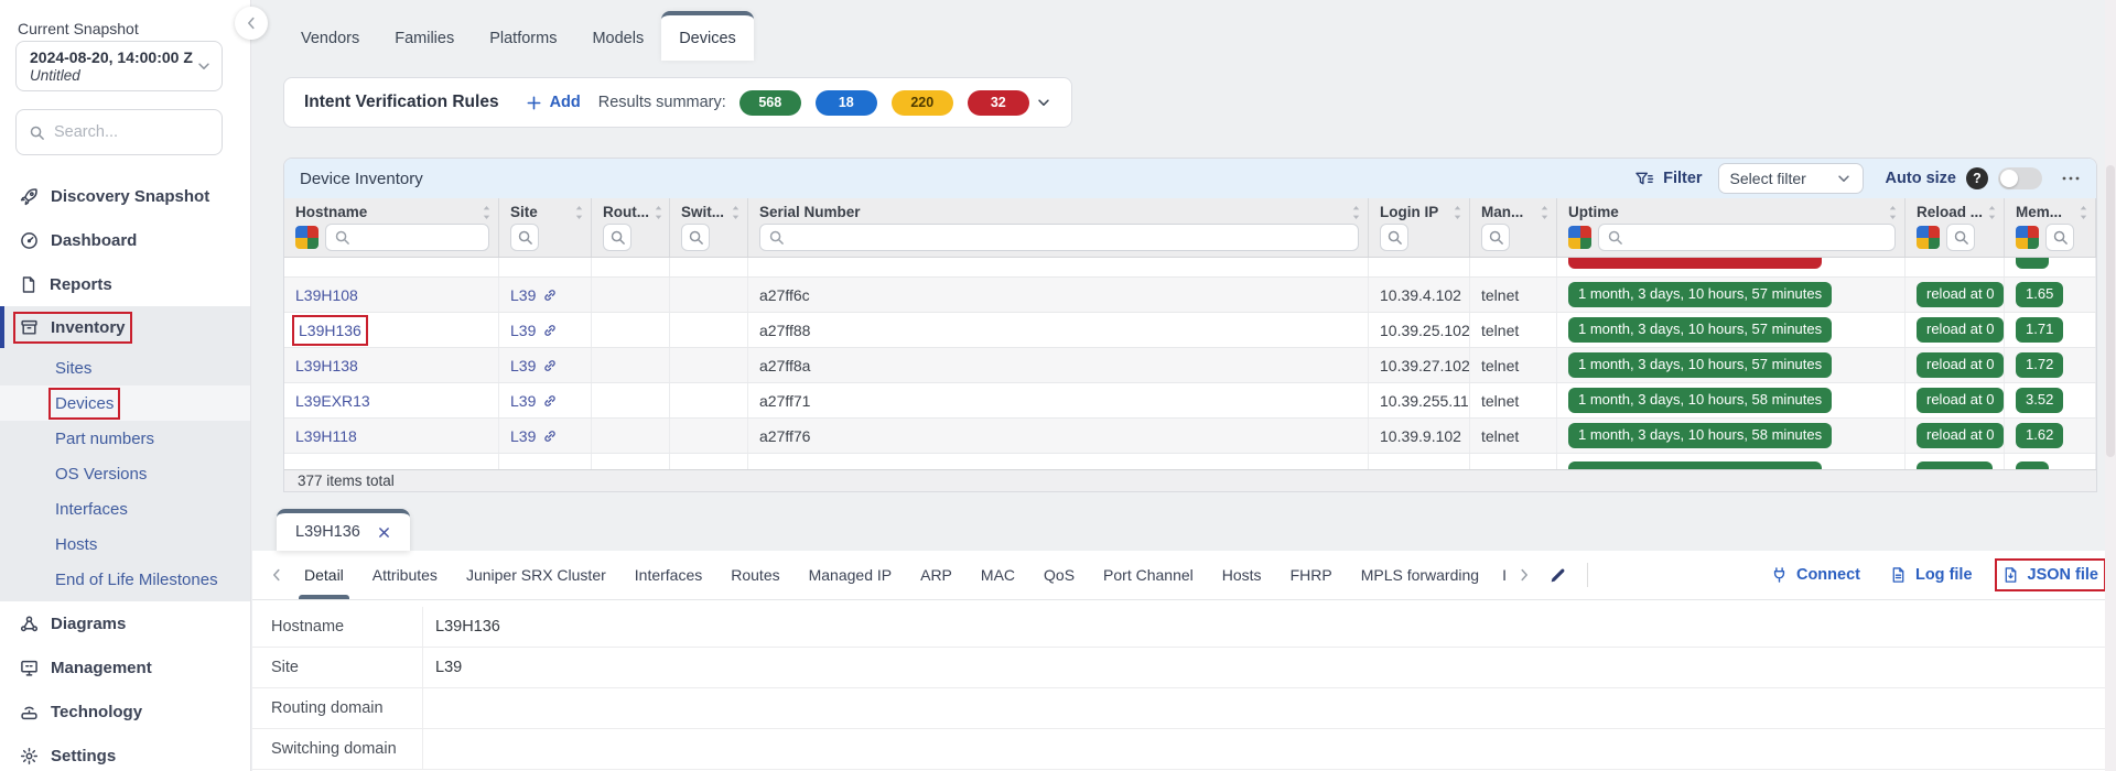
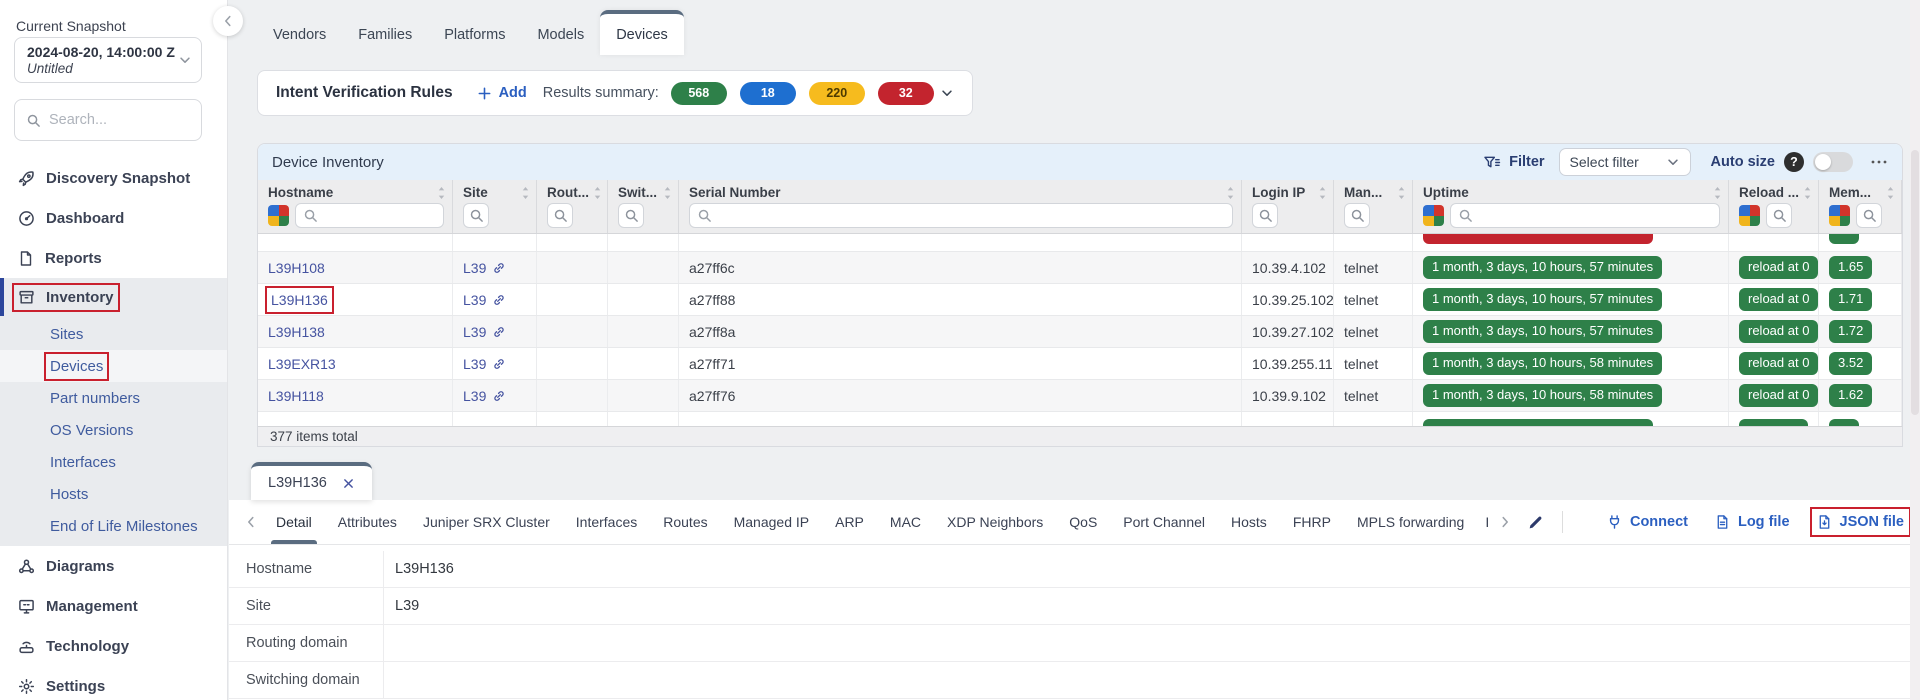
  Current Snapshot
  2024-08-20, 14:00:00 Z
  Untitled
  Search...
  Discovery Snapshot
  Dashboard
  Reports
  Inventory
  Sites
  Devices
  Part numbers
  OS Versions
  Interfaces
  Hosts
  End of Life Milestones
  Diagrams
  Management
  Technology
  Settings
  Vendors
  Families
  Platforms
  Models
  Devices
  Intent Verification Rules
  Add
  Results summary:
  568
  18
  220
  32
  Device Inventory
  Filter
  Select filter
  Auto size
  ?
  Hostname
  Site
  Rout...
  Swit...
  Serial Number
  Login IP
  Man...
  Uptime
  Reload ...
  Mem...
  L39H108
  L39
  a27ff6c
  10.39.4.102
  telnet
  1 month, 3 days, 10 hours, 57 minutes
  reload at 0
  1.65
  L39H136
  L39
  a27ff88
  10.39.25.102
  telnet
  1 month, 3 days, 10 hours, 57 minutes
  reload at 0
  1.71
  L39H138
  L39
  a27ff8a
  10.39.27.102
  telnet
  1 month, 3 days, 10 hours, 57 minutes
  reload at 0
  1.72
  L39EXR13
  L39
  a27ff71
  10.39.255.11
  telnet
  1 month, 3 days, 10 hours, 58 minutes
  reload at 0
  3.52
  L39H118
  L39
  a27ff76
  10.39.9.102
  telnet
  1 month, 3 days, 10 hours, 58 minutes
  reload at 0
  1.62
  377 items total
  L39H136
  Detail
  Attributes
  Juniper SRX Cluster
  Interfaces
  Routes
  Managed IP
  ARP
  MAC
+ XDP Neighbors
  QoS
  Port Channel
  Hosts
  FHRP
  MPLS forwarding
  I
  Connect
  Log file
  JSON file
  Hostname
  L39H136
  Site
  L39
  Routing domain
  Switching domain
